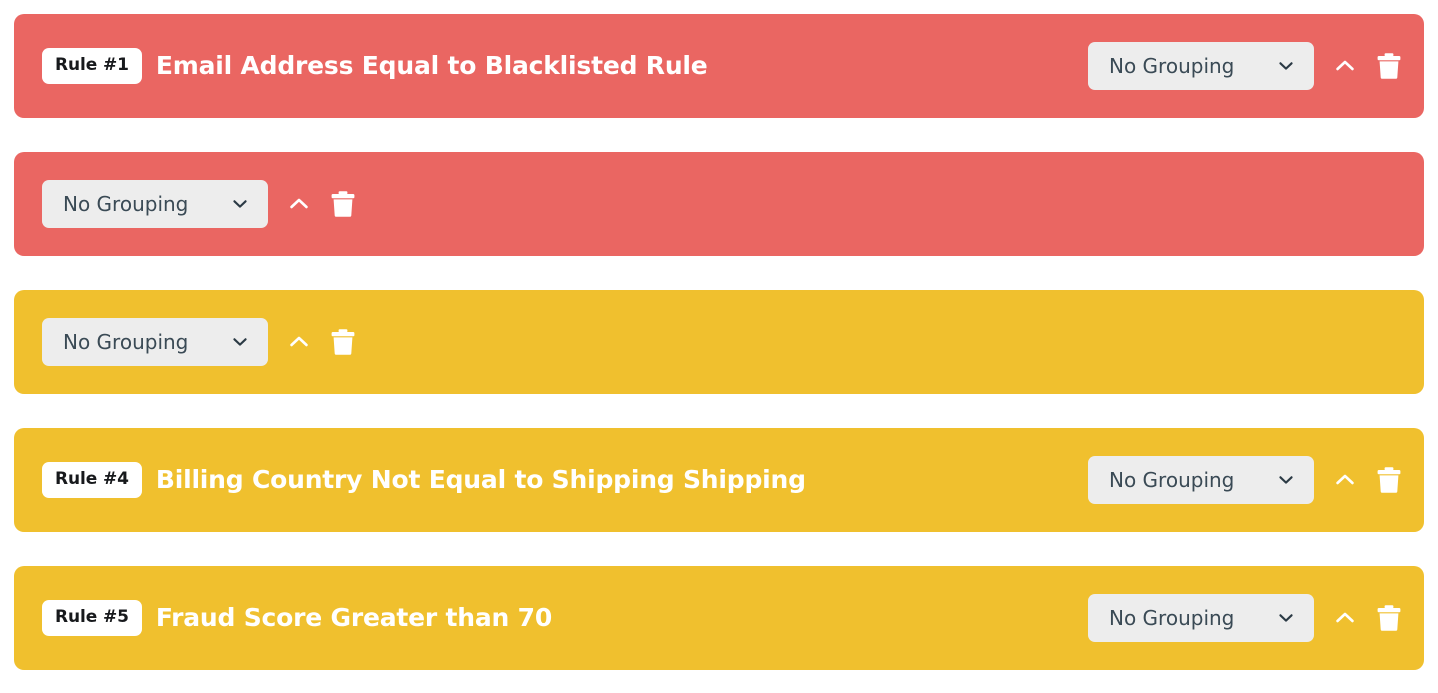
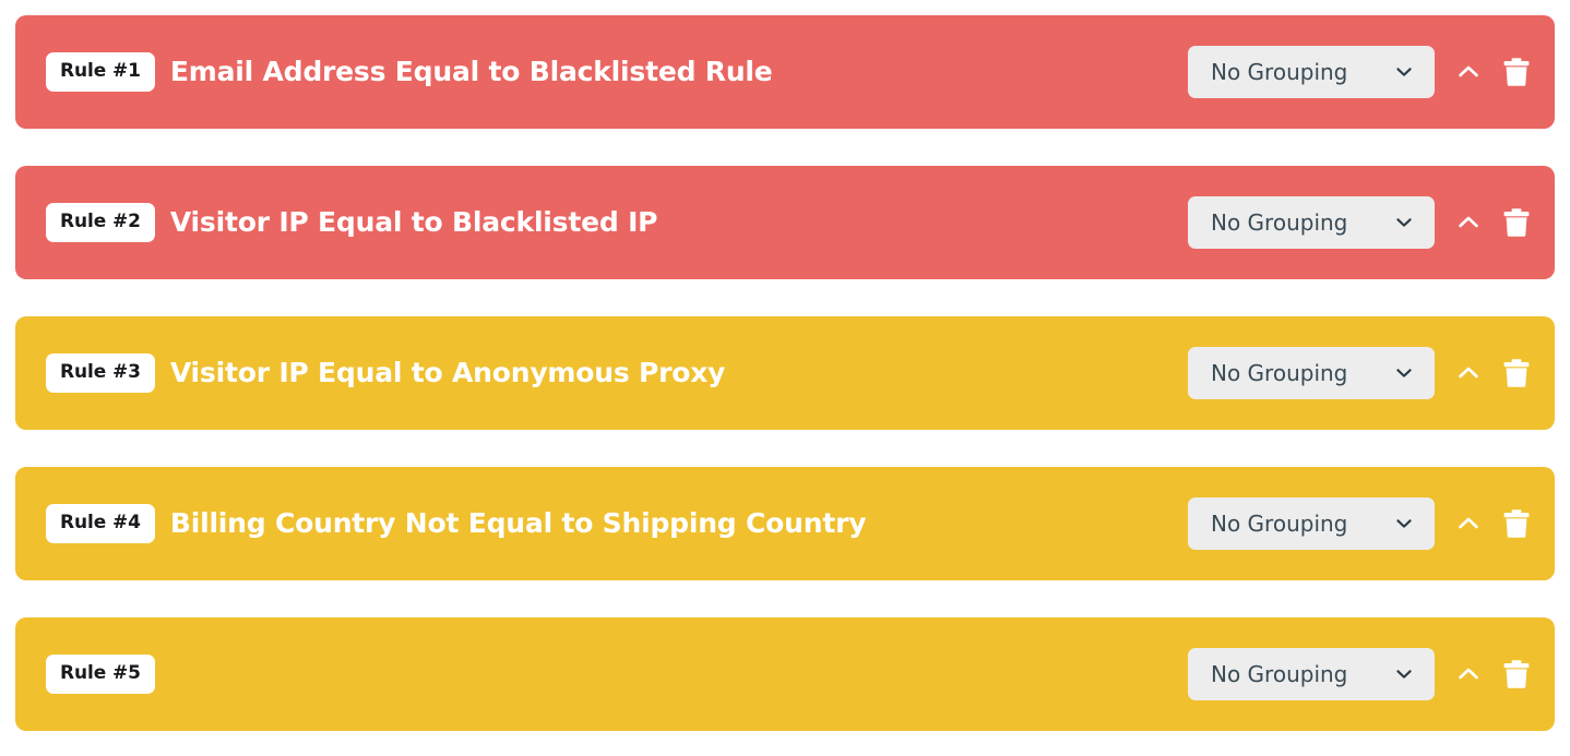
  Rule #1
  Email Address Equal to Blacklisted Rule
  No Grouping
+ Rule #2
+ Visitor IP Equal to Blacklisted IP
  No Grouping
+ Rule #3
+ Visitor IP Equal to Anonymous Proxy
  No Grouping
  Rule #4
- Billing Country Not Equal to Shipping Shipping
+ Billing Country Not Equal to Shipping Country
  No Grouping
  Rule #5
- Fraud Score Greater than 70
  No Grouping
